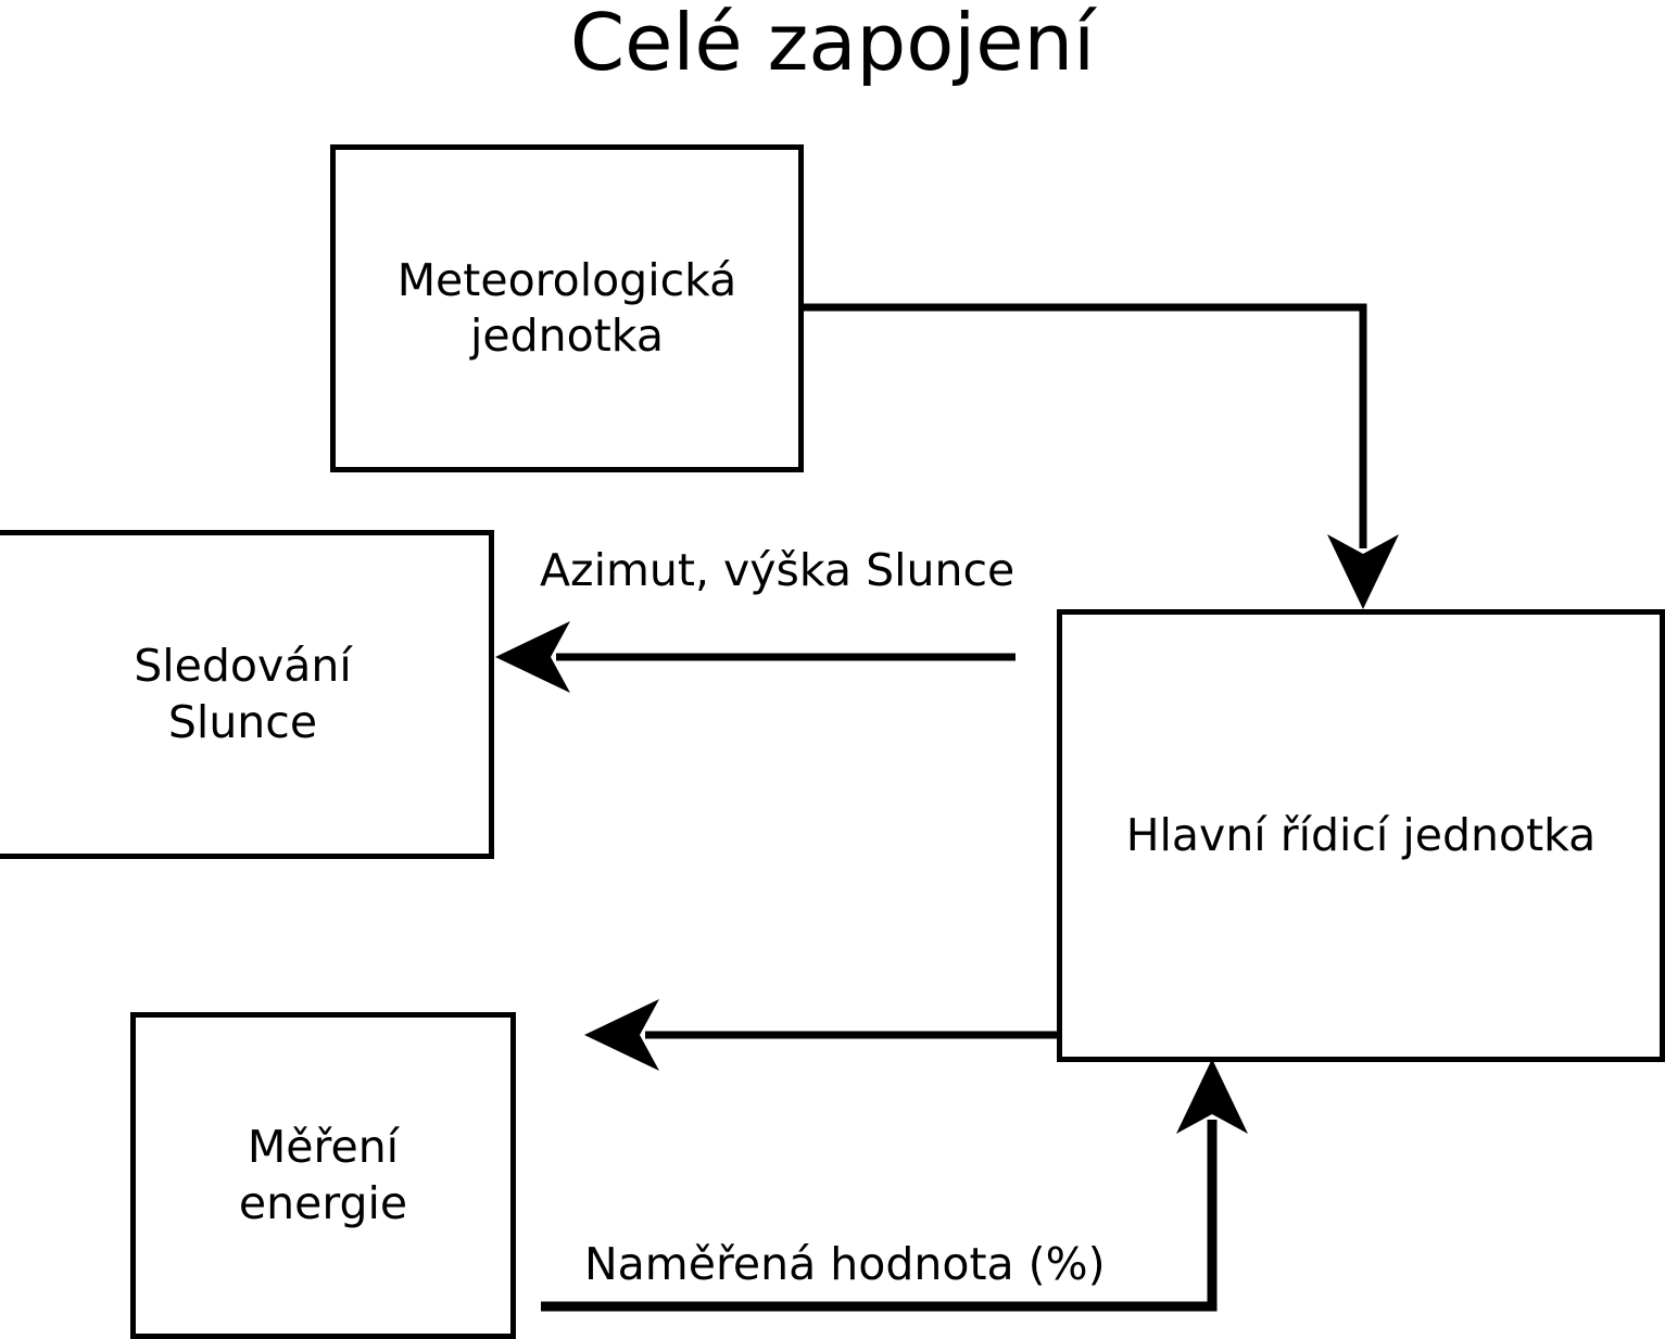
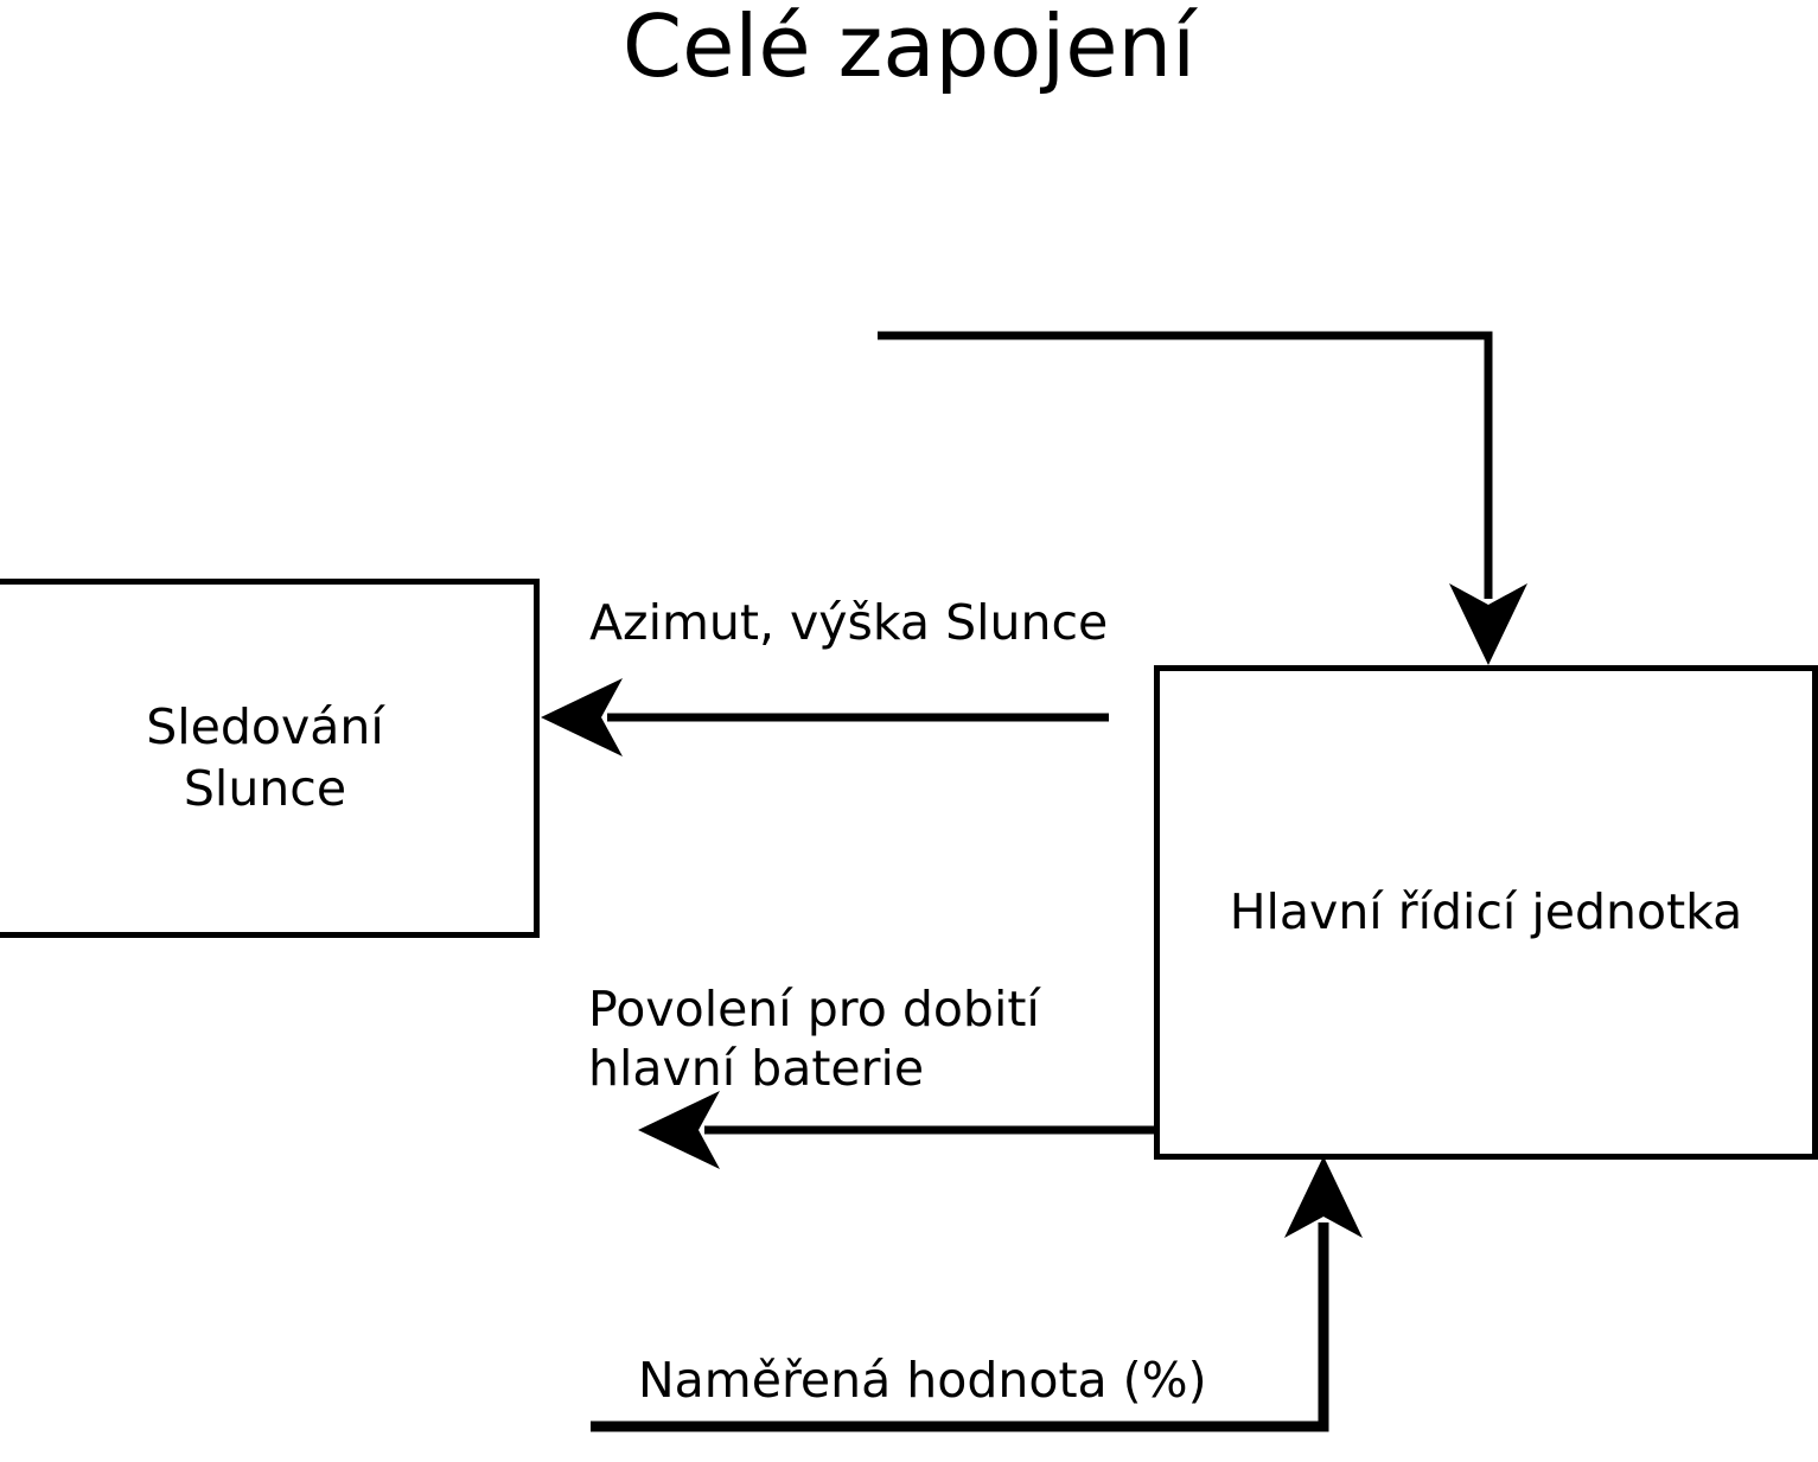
  Celé zapojení
- Meteorologická
- jednotka
  Sledování
  Slunce
  Hlavní řídicí jednotka
- Měření
- energie
  Azimut, výška Slunce
+ Povolení pro dobití
+ hlavní baterie
  Naměřená hodnota (%)
